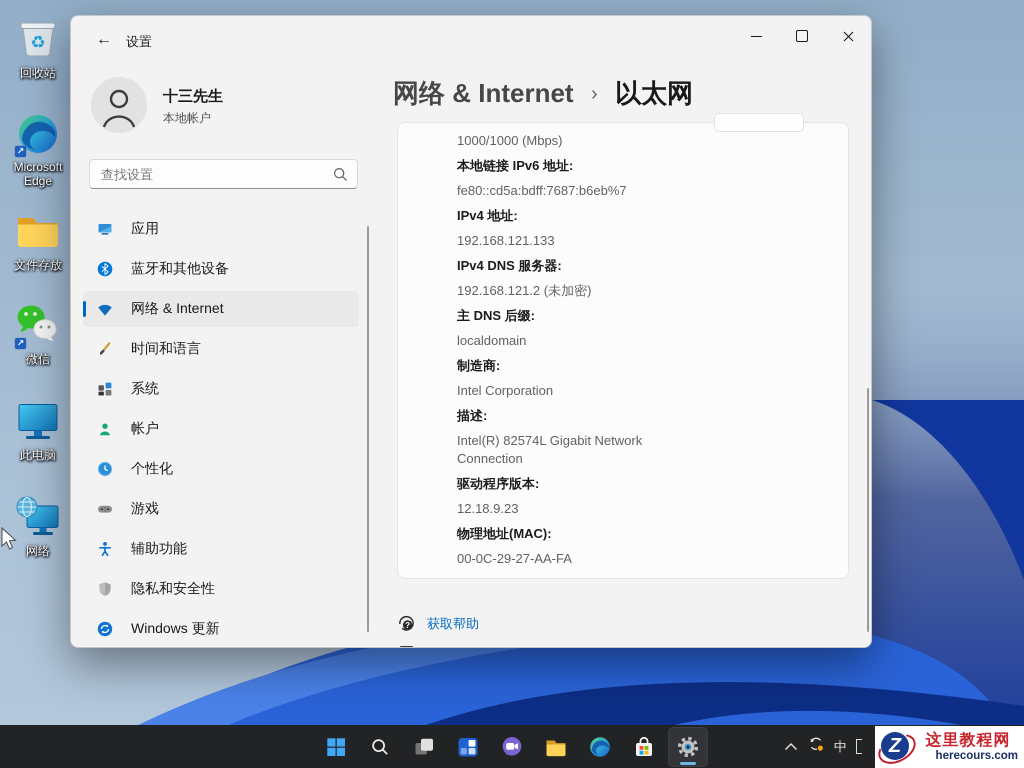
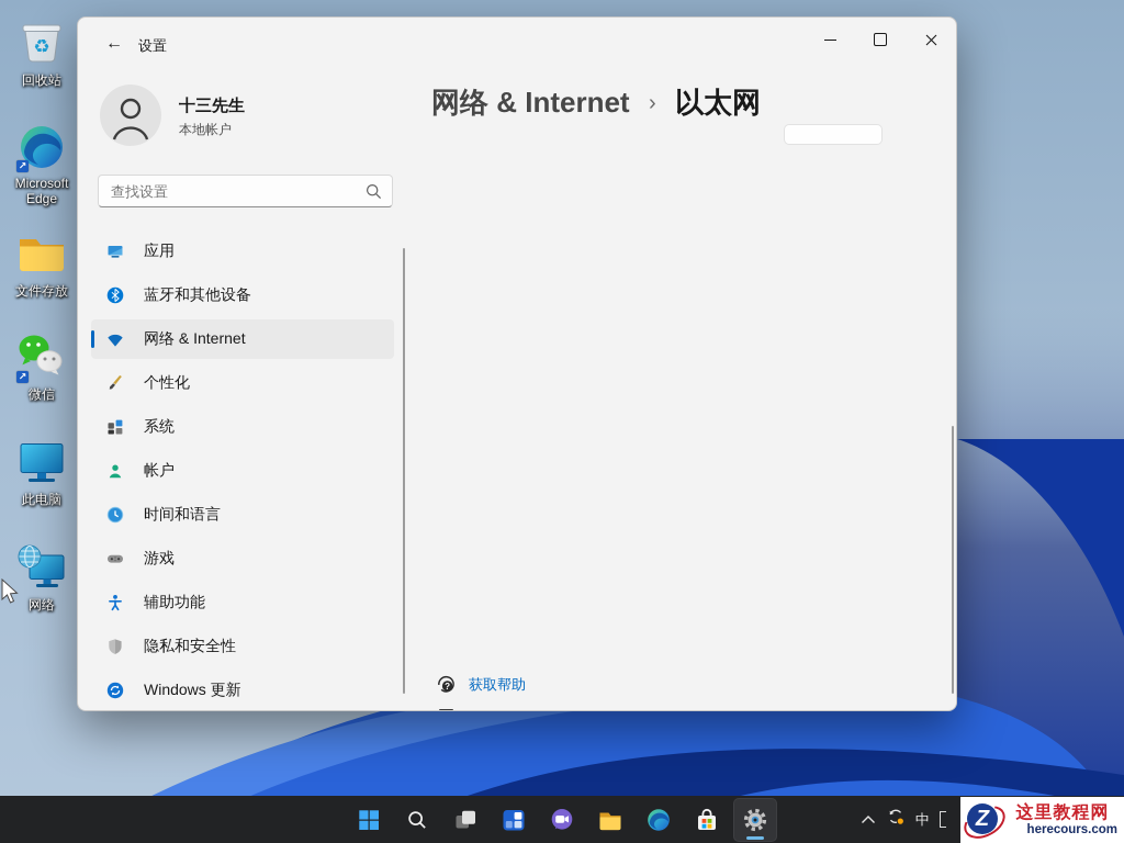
  ♻
  回收站
  ↗
  Microsoft Edge
  文件存放
  ↗
  微信
  此电脑
  网络
  ←
  设置
  十三先生
  本地帐户
  查找设置
  应用
  蓝牙和其他设备
  网络 & Internet
- 时间和语言
+ 个性化
  系统
  帐户
- 个性化
+ 时间和语言
  游戏
  辅助功能
  隐私和安全性
  Windows 更新
  网络 & Internet › 以太网
- 1000/1000 (Mbps)
- 本地链接 IPv6 地址:
- fe80::cd5a:bdff:7687:b6eb%7
- IPv4 地址:
- 192.168.121.133
- IPv4 DNS 服务器:
- 192.168.121.2 (未加密)
- 主 DNS 后缀:
- localdomain
- 制造商:
- Intel Corporation
- 描述:
- Intel(R) 82574L Gigabit Network Connection
- 驱动程序版本:
- 12.18.9.23
- 物理地址(MAC):
- 00-0C-29-27-AA-FA
  ?
  获取帮助
  中
  Z
  这里教程网
  herecours.com
